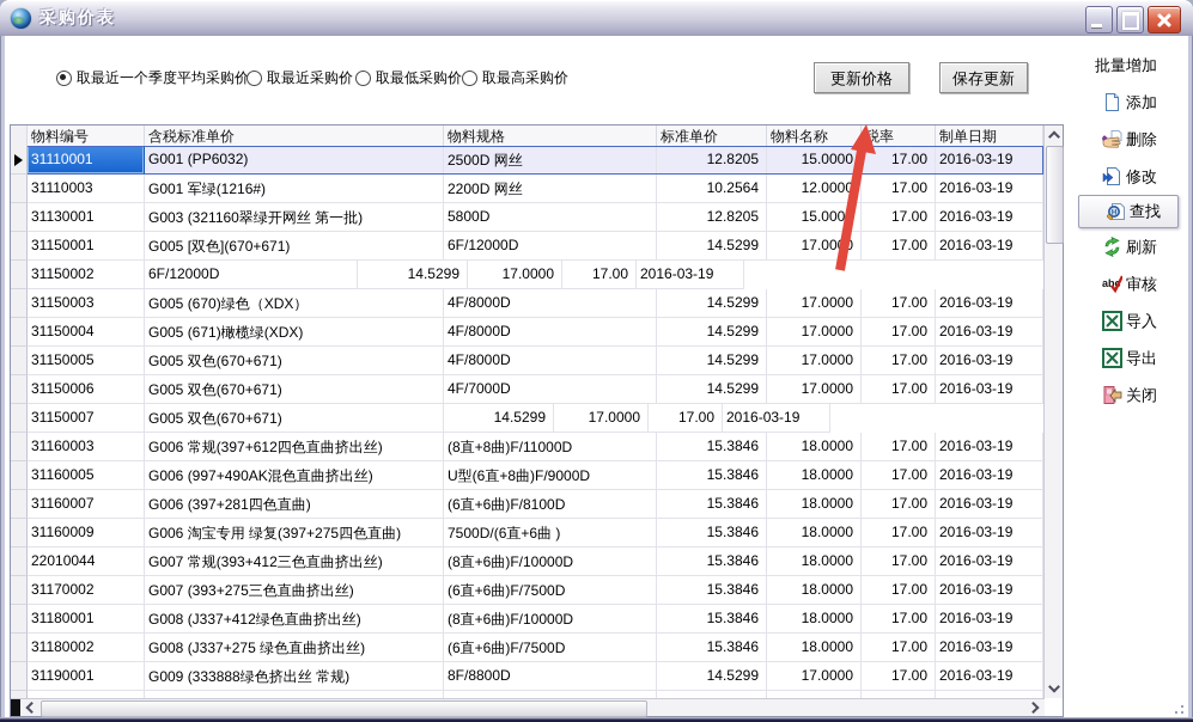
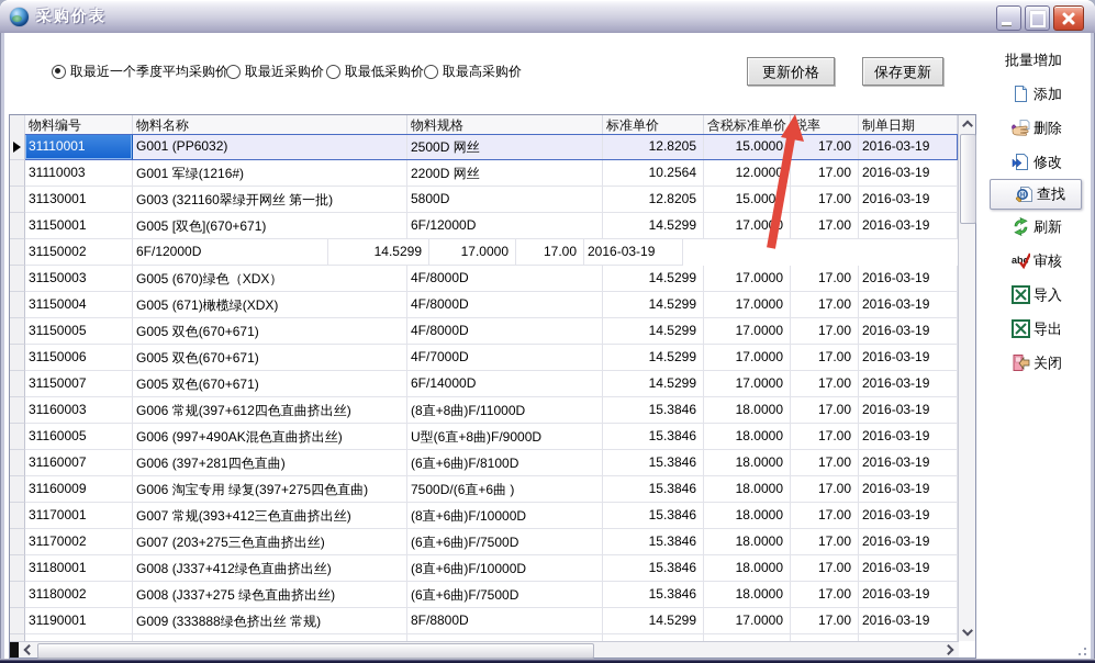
  采购价表
  取最近一个季度平均采购价
  取最近采购价
  取最低采购价
  取最高采购价
  更新价格
  保存更新
  物料编号
- 含税标准单价
+ 物料名称
  物料规格
  标准单价
- 物料名称
+ 含税标准单价
  税率
  制单日期
  31110001
  G001 (PP6032)
  2500D 网丝
  12.8205
  15.0000
  17.00
  2016-03-19
  31110003
  G001 军绿(1216#)
  2200D 网丝
  10.2564
  12.0000
  17.00
  2016-03-19
  31130001
  G003 (321160翠绿开网丝 第一批)
  5800D
  12.8205
  15.000
  17.00
  2016-03-19
  31150001
  G005 [双色](670+671)
  6F/12000D
  14.5299
  17.00
  17.00
  2016-03-19
  31150002
  6F/12000D
  14.5299
  17.0000
  17.00
  2016-03-19
  31150003
  G005 (670)绿色（XDX）
  4F/8000D
  14.5299
  17.0000
  17.00
  2016-03-19
  31150004
  G005 (671)橄榄绿(XDX)
  4F/8000D
  14.5299
  17.0000
  17.00
  2016-03-19
  31150005
  G005 双色(670+671)
  4F/8000D
  14.5299
  17.0000
  17.00
  2016-03-19
  31150006
  G005 双色(670+671)
  4F/7000D
  14.5299
  17.0000
  17.00
  2016-03-19
  31150007
  G005 双色(670+671)
+ 6F/14000D
  14.5299
  17.0000
  17.00
  2016-03-19
  31160003
  G006 常规(397+612四色直曲挤出丝)
  (8直+8曲)F/11000D
  15.3846
  18.0000
  17.00
  2016-03-19
  31160005
  G006 (997+490AK混色直曲挤出丝)
  U型(6直+8曲)F/9000D
  15.3846
  18.0000
  17.00
  2016-03-19
  31160007
  G006 (397+281四色直曲)
  (6直+6曲)F/8100D
  15.3846
  18.0000
  17.00
  2016-03-19
  31160009
  G006 淘宝专用 绿复(397+275四色直曲)
  7500D/(6直+6曲 )
  15.3846
  18.0000
  17.00
  2016-03-19
- 22010044
+ 31170001
  G007 常规(393+412三色直曲挤出丝)
  (8直+6曲)F/10000D
  15.3846
  18.0000
  17.00
  2016-03-19
  31170002
- G007 (393+275三色直曲挤出丝)
+ G007 (203+275三色直曲挤出丝)
  (6直+6曲)F/7500D
  15.3846
  18.0000
  17.00
  2016-03-19
  31180001
  G008 (J337+412绿色直曲挤出丝)
  (8直+6曲)F/10000D
  15.3846
  18.0000
  17.00
  2016-03-19
  31180002
  G008 (J337+275 绿色直曲挤出丝)
  (6直+6曲)F/7500D
  15.3846
  18.0000
  17.00
  2016-03-19
  31190001
  G009 (333888绿色挤出丝 常规)
  8F/8800D
  14.5299
  17.0000
  17.00
  2016-03-19
  批量增加
  添加
  删除
  修改
  查找
  刷新
  审核
  导入
  导出
  关闭
